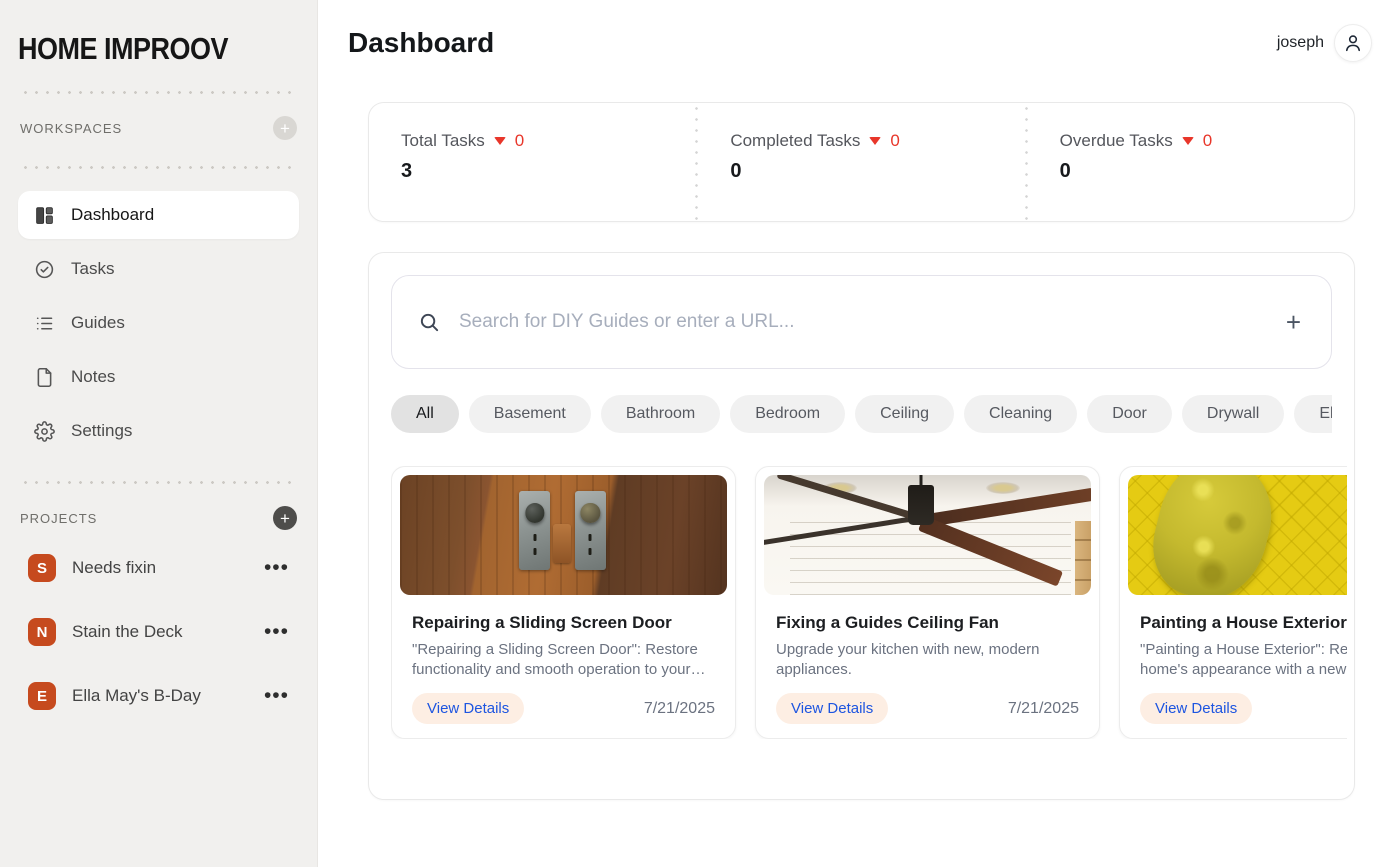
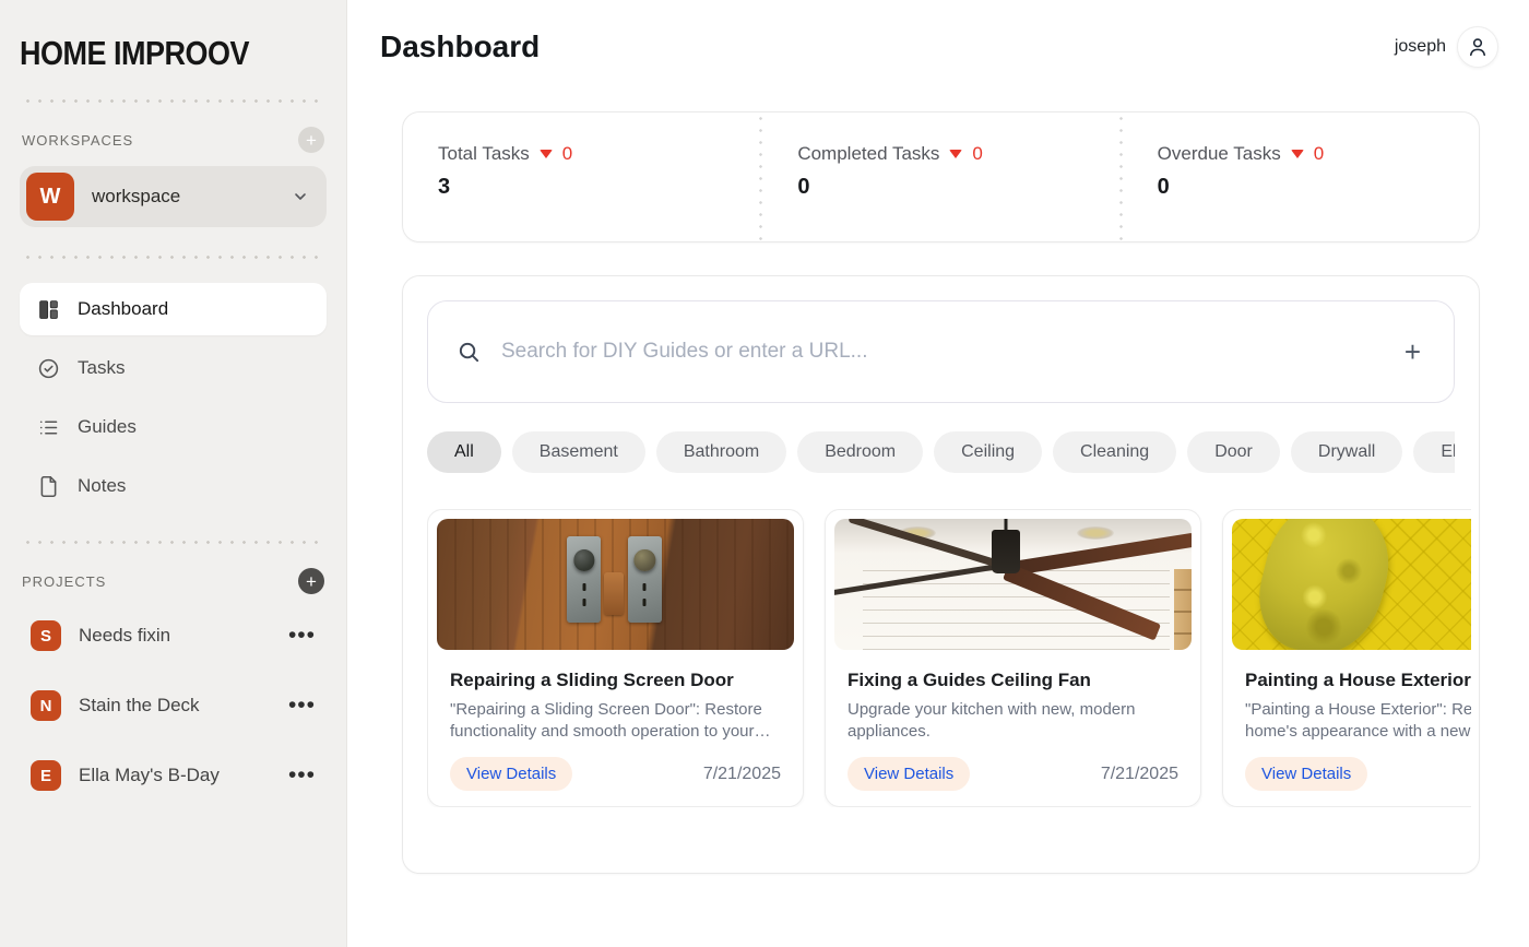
  HOME IMPROOV
  WORKSPACES
  +
+ W
+ workspace
  Dashboard
  Tasks
  Guides
  Notes
- Settings
  PROJECTS
  +
  S
  Needs fixin
  •••
  N
  Stain the Deck
  •••
  E
  Ella May's B-Day
  •••
  Dashboard
  joseph
  Total Tasks
  0
  3
  Completed Tasks
  0
  0
  Overdue Tasks
  0
  0
  Search for DIY Guides or enter a URL...
  +
  All
  Basement
  Bathroom
  Bedroom
  Ceiling
  Cleaning
  Door
  Drywall
  Repairing a Sliding Screen Door
  "Repairing a Sliding Screen Door": Restore functionality and smooth operation to your
  View Details
  7/21/2025
  Fixing a Guides Ceiling Fan
  Upgrade your kitchen with new, modern appliances.
  View Details
  7/21/2025
  Painting a House Exterior
  "Painting a House Exterior": Re home's appearance with a new
  View Details
